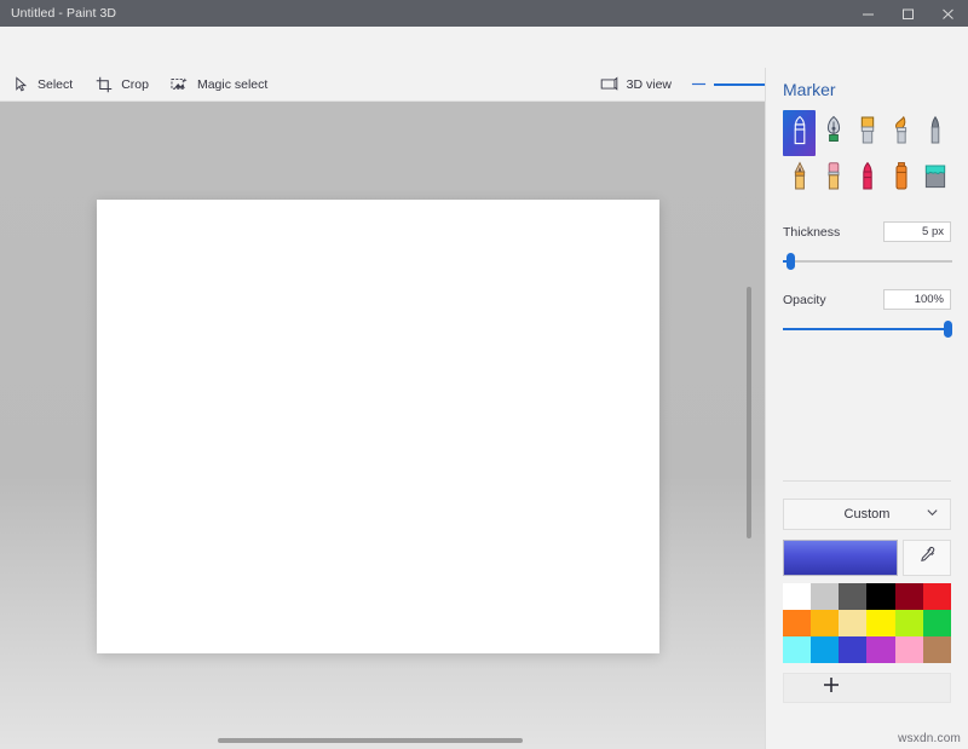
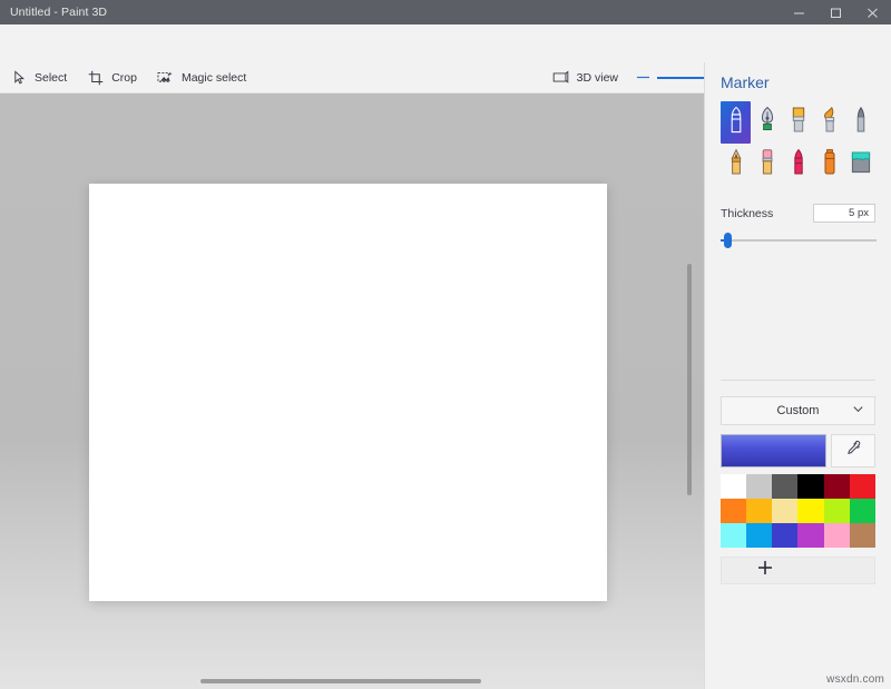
  Untitled - Paint 3D
  Select
  Crop
  Magic select
  3D view
  Marker
  Thickness
  5 px
- Opacity
- 100%
  Custom
  wsxdn.com
